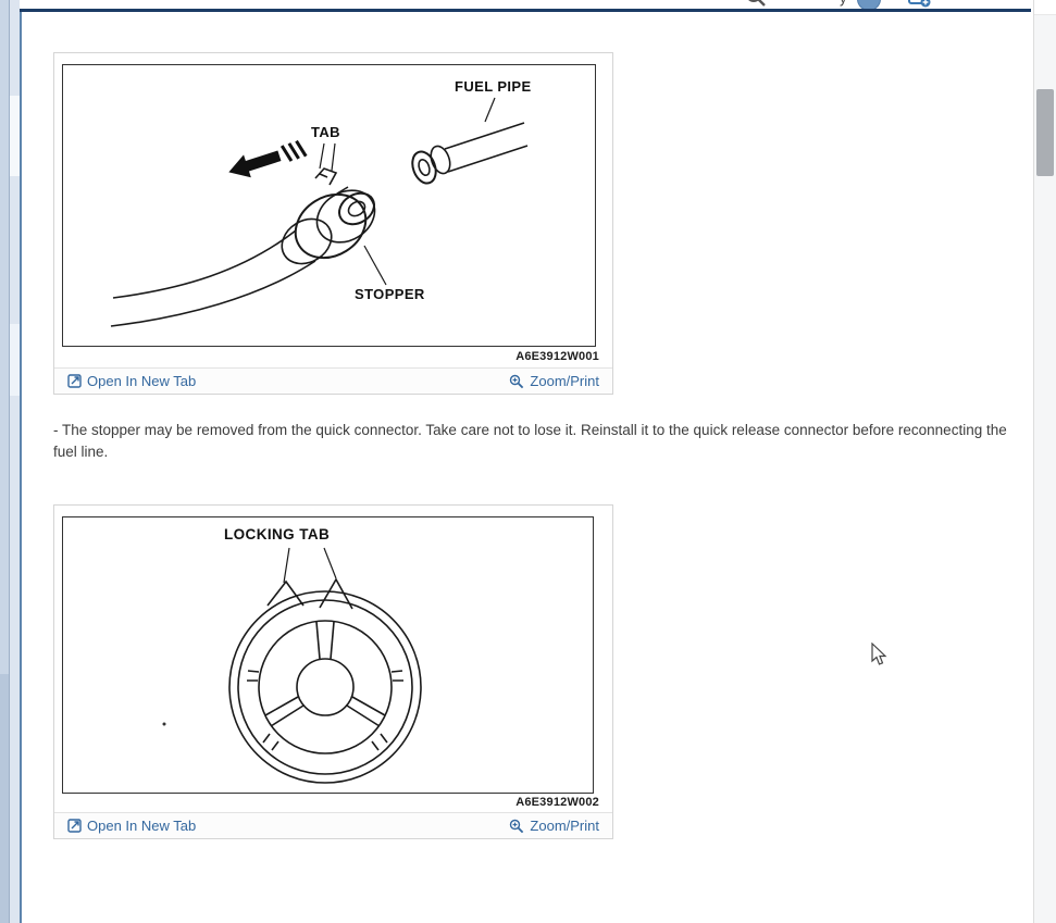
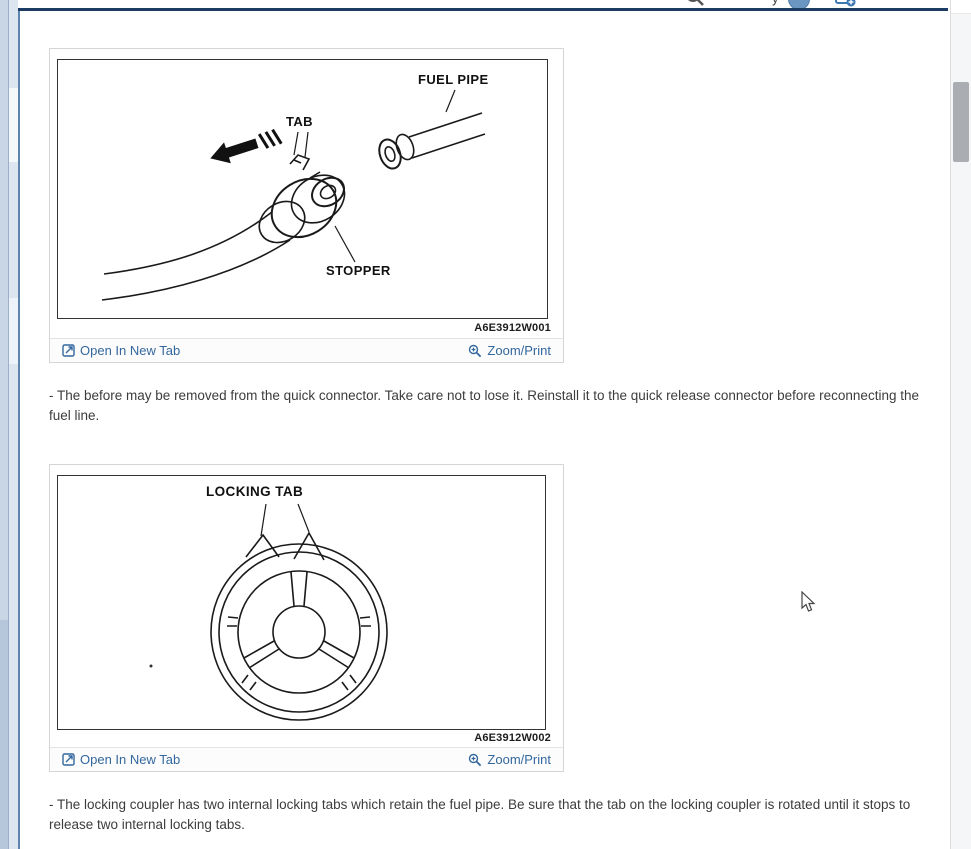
  FUEL PIPE
  TAB
  STOPPER
  A6E3912W001
  Open In New Tab
  Zoom/Print
- - The stopper may be removed from the quick connector. Take care not to lose it. Reinstall it to the quick release connector before reconnecting the fuel line.
+ - The before may be removed from the quick connector. Take care not to lose it. Reinstall it to the quick release connector before reconnecting the fuel line.
  LOCKING TAB
  A6E3912W002
  Open In New Tab
  Zoom/Print
+ - The locking coupler has two internal locking tabs which retain the fuel pipe. Be sure that the tab on the locking coupler is rotated until it stops to release two internal locking tabs.
